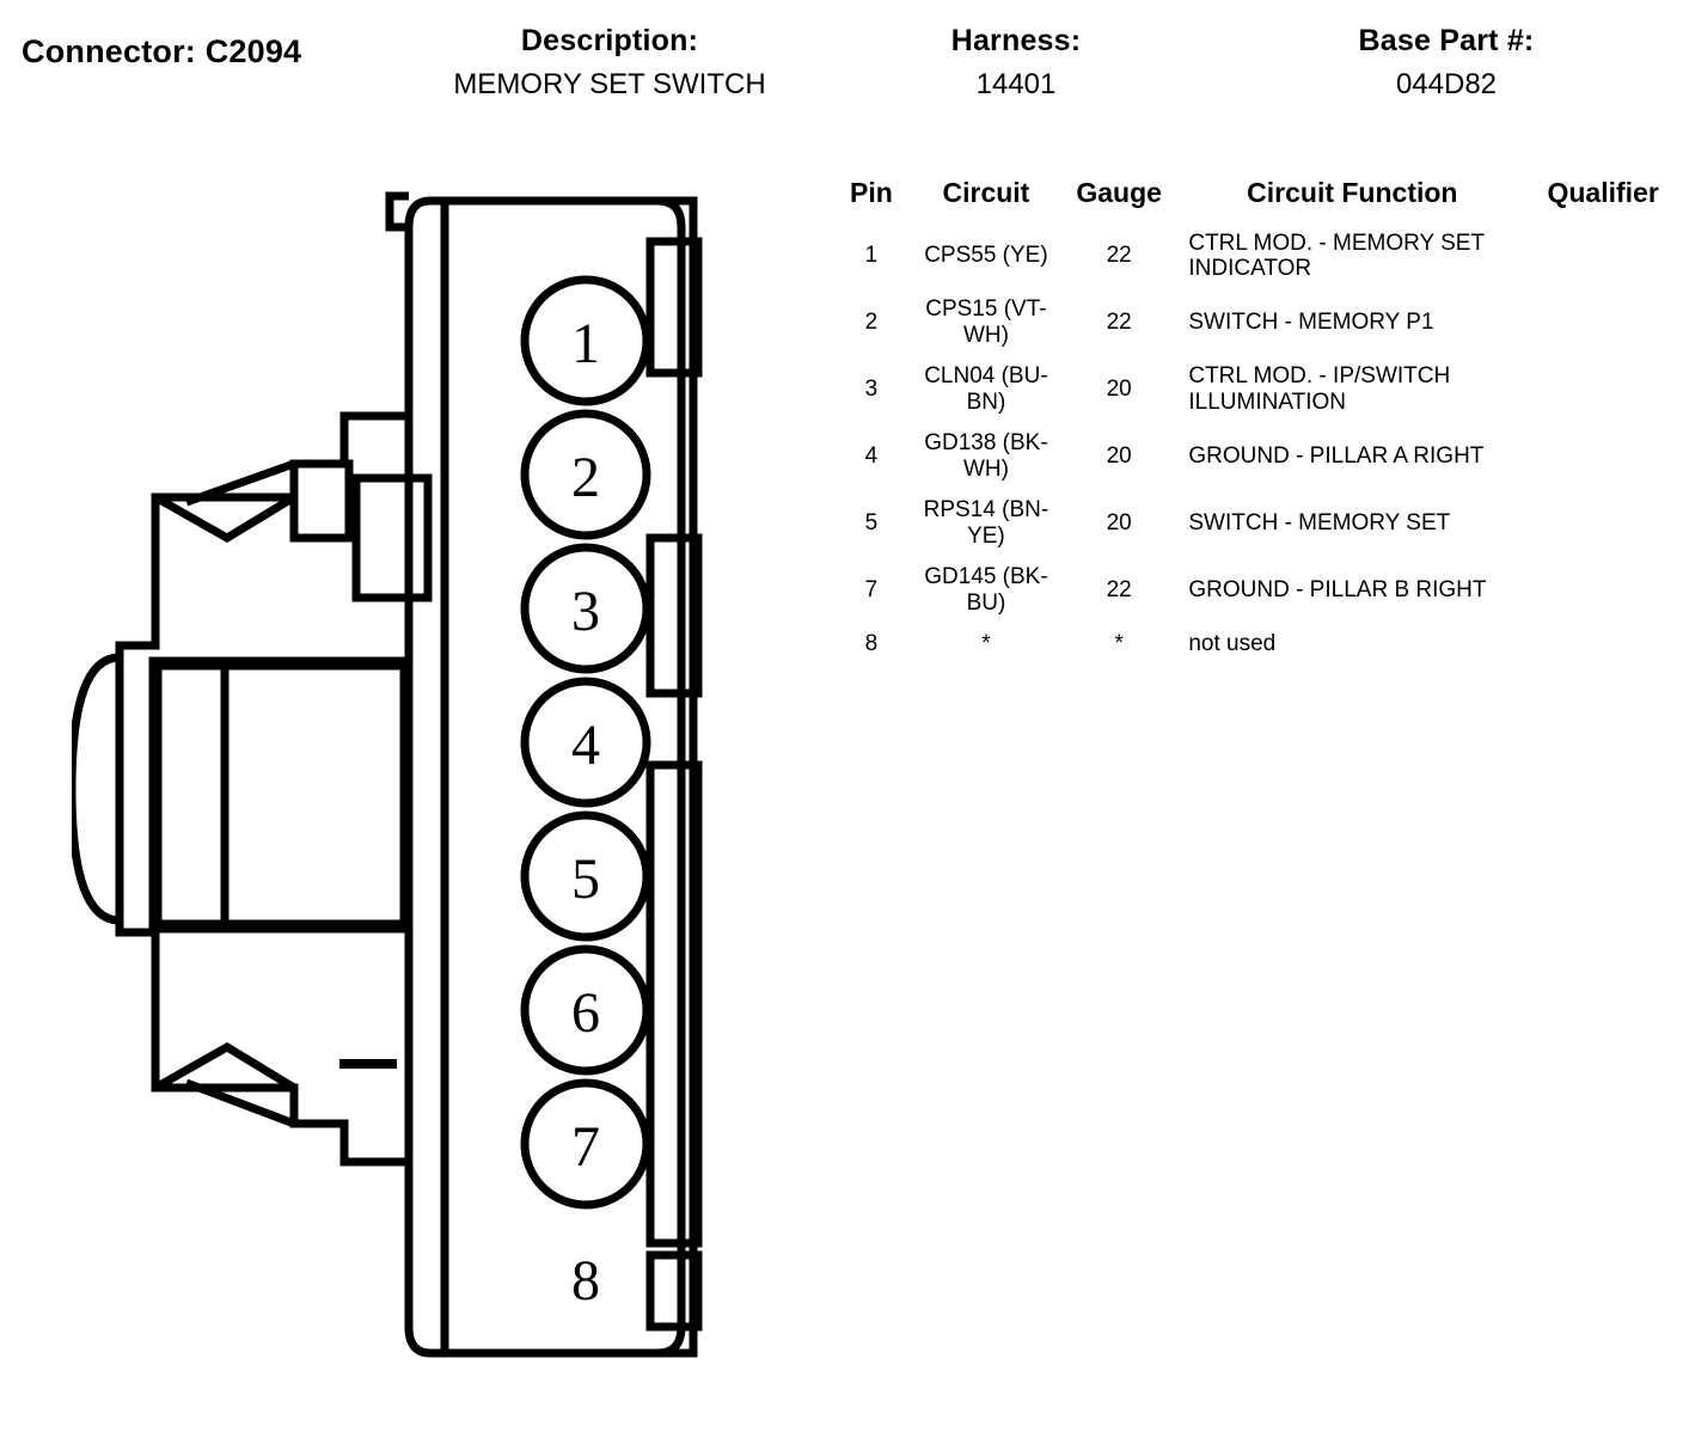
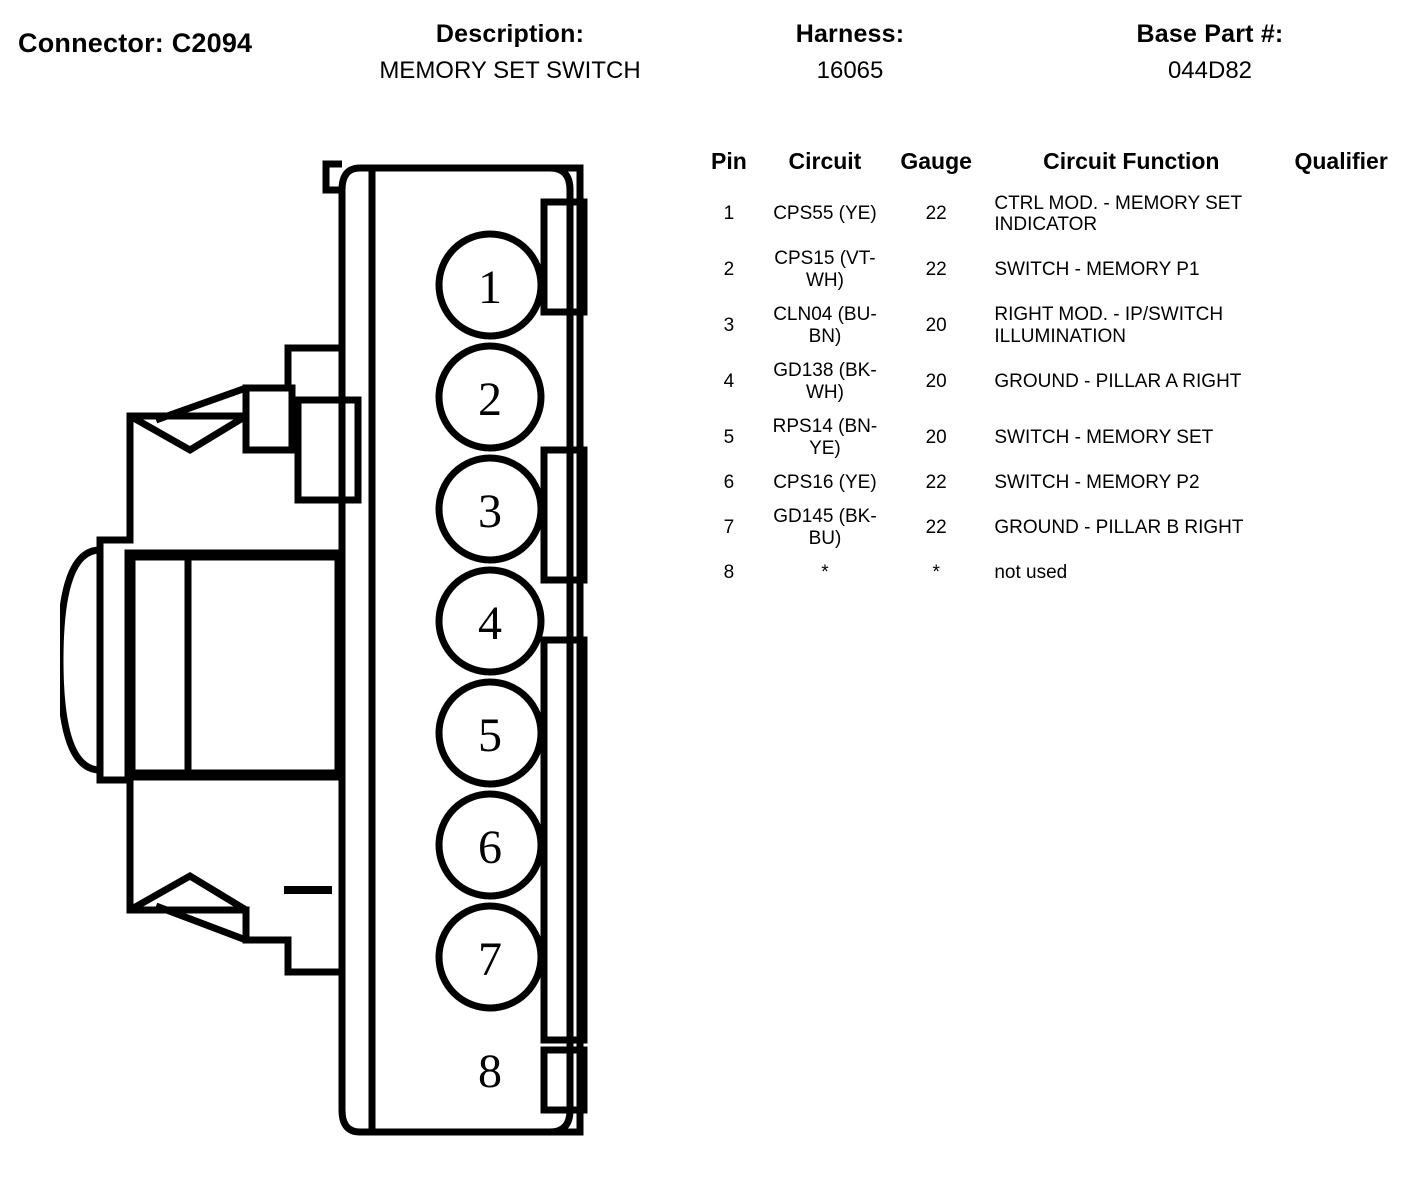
  Connector: C2094
  Description:
  MEMORY SET SWITCH
  Harness:
- 14401
+ 16065
  Base Part #:
  044D82
  1
  2
  3
  4
  5
  6
  7
  8
  Pin	Circuit	Gauge	Circuit Function	Qualifier
  1	CPS55 (YE)	22	CTRL MOD. - MEMORY SET INDICATOR
  2	CPS15 (VT-WH)	22	SWITCH - MEMORY P1
- 3	CLN04 (BU-BN)	20	CTRL MOD. - IP/SWITCH ILLUMINATION
+ 3	CLN04 (BU-BN)	20	RIGHT MOD. - IP/SWITCH ILLUMINATION
  4	GD138 (BK-WH)	20	GROUND - PILLAR A RIGHT
  5	RPS14 (BN-YE)	20	SWITCH - MEMORY SET
+ 6	CPS16 (YE)	22	SWITCH - MEMORY P2
  7	GD145 (BK-BU)	22	GROUND - PILLAR B RIGHT
  8	*	*	not used
